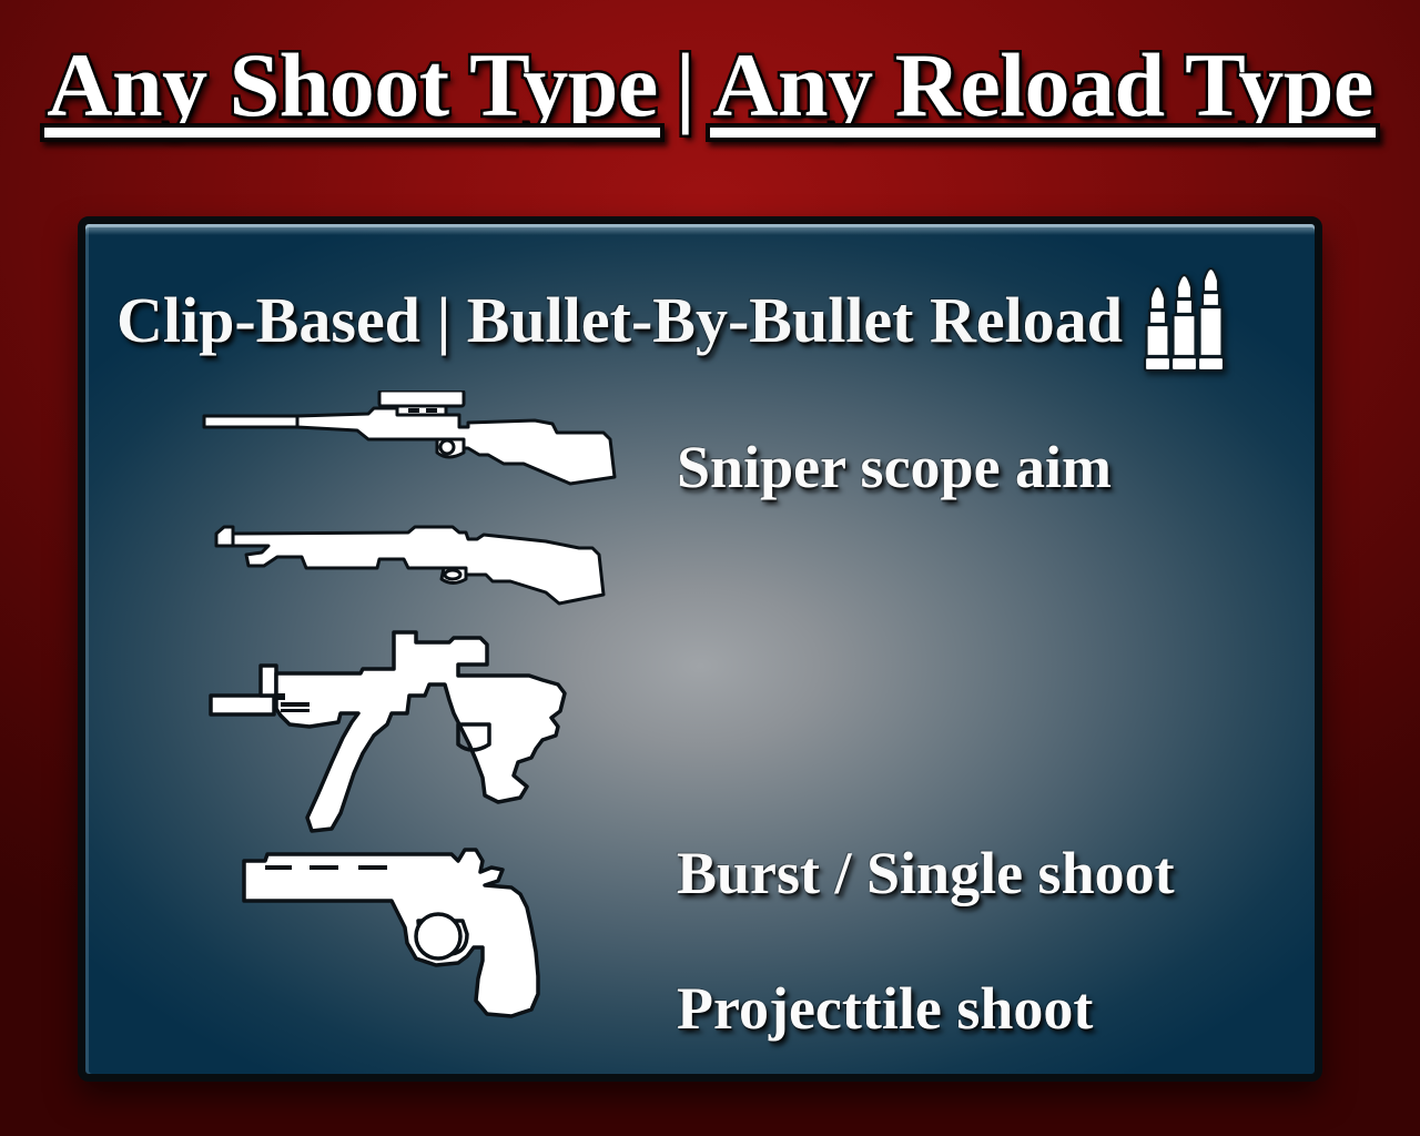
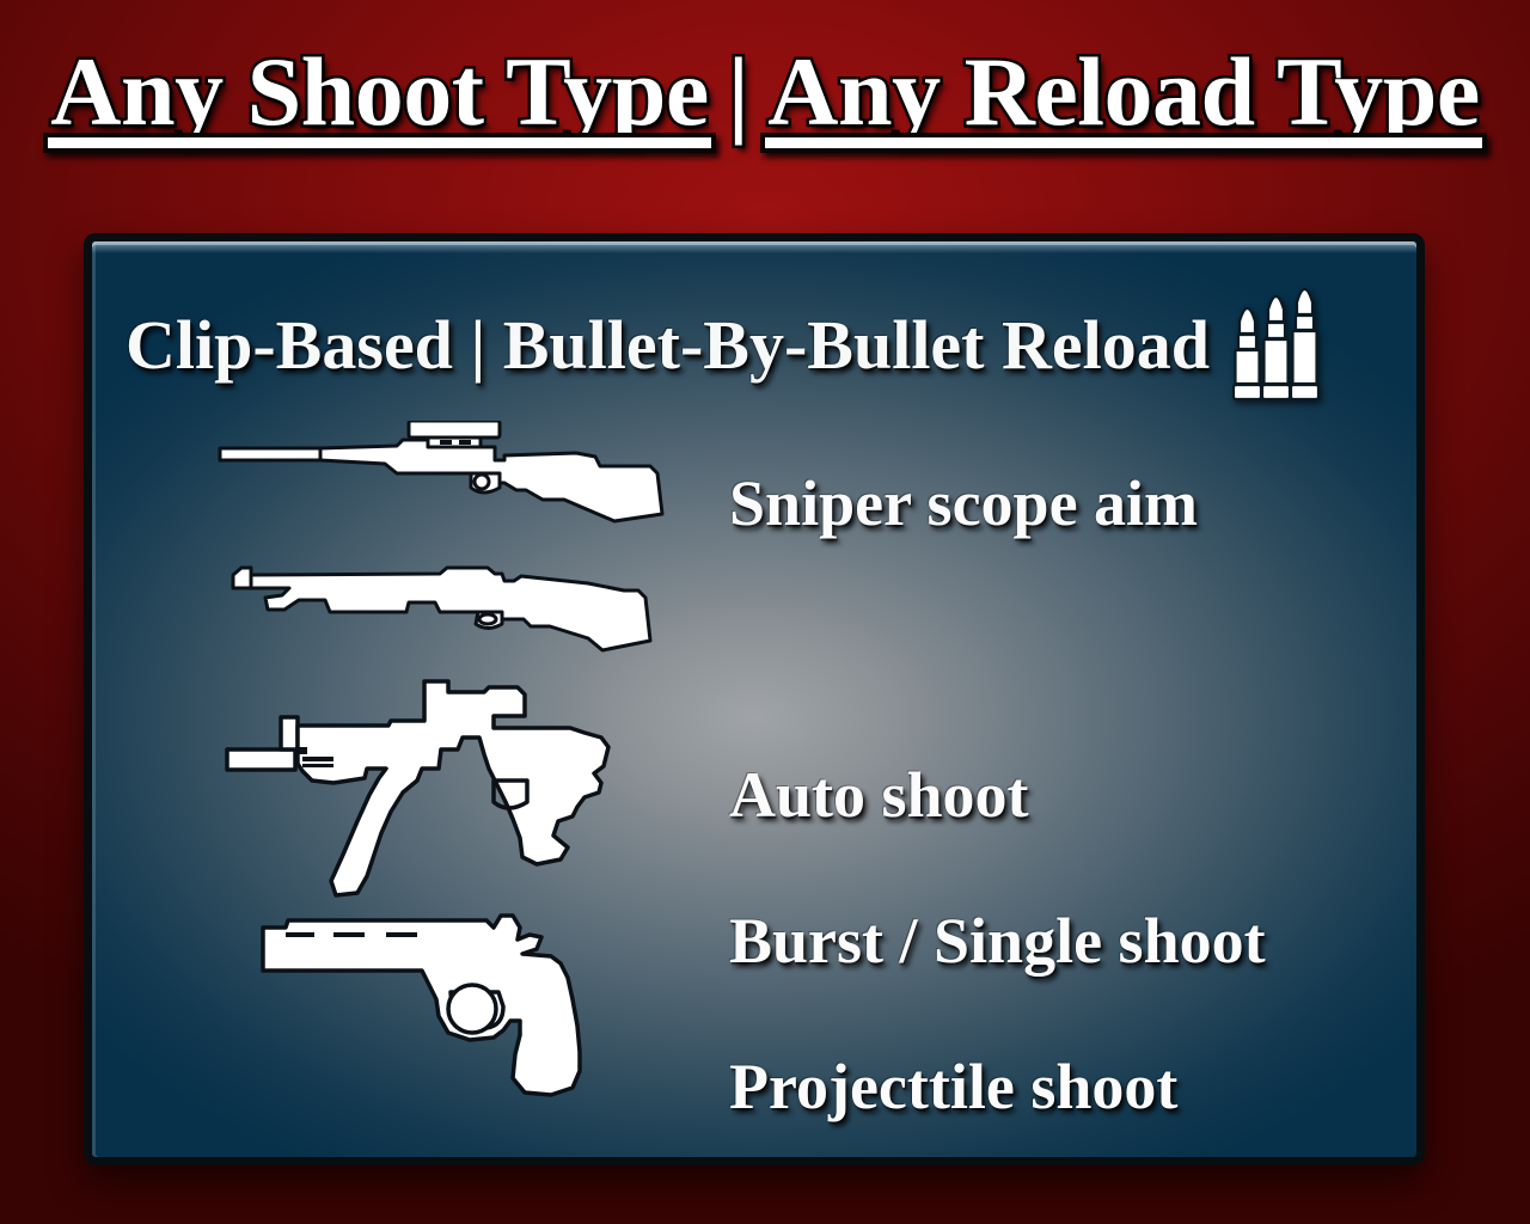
  Any Shoot Type | Any Reload Type
  Clip-Based | Bullet-By-Bullet Reload
  Sniper scope aim
+ Auto shoot
  Burst / Single shoot
  Projecttile shoot
